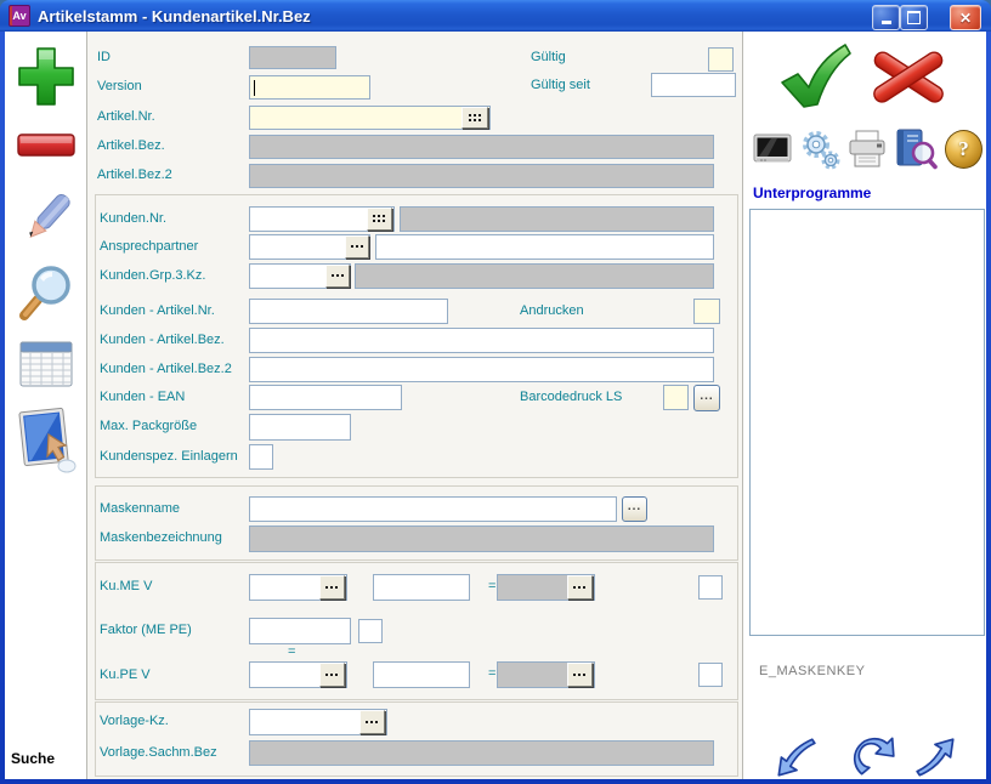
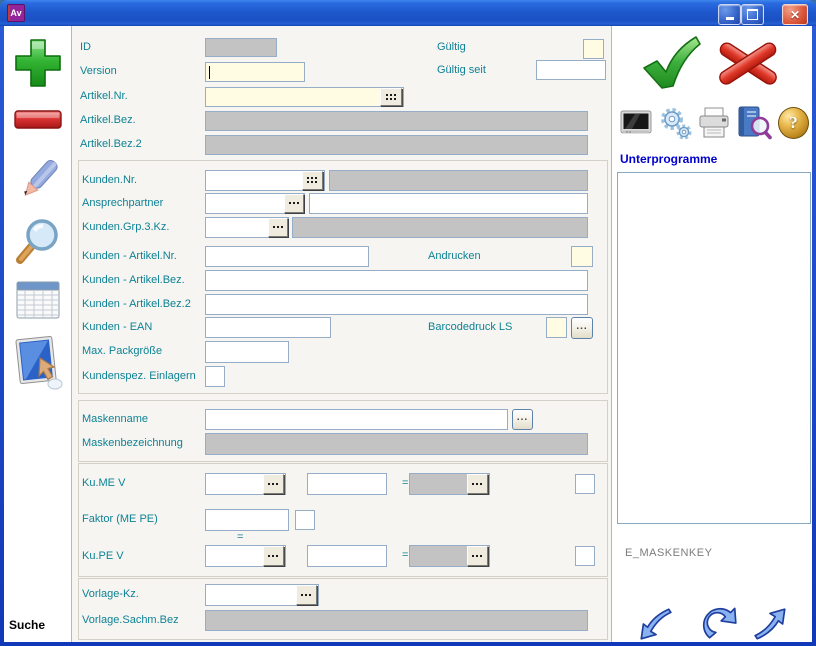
  Av
- Artikelstamm - Kundenartikel.Nr.Bez
  ✕
  Suche
  ID
  Gültig
  Version
  Gültig seit
  Artikel.Nr.
  Artikel.Bez.
  Artikel.Bez.2
  Kunden.Nr.
  Ansprechpartner
  Kunden.Grp.3.Kz.
  Kunden - Artikel.Nr.
  Andrucken
  Kunden - Artikel.Bez.
  Kunden - Artikel.Bez.2
  Kunden - EAN
  Barcodedruck LS
  ...
  Max. Packgröße
  Kundenspez. Einlagern
  Maskenname
  ...
  Maskenbezeichnung
  Ku.ME V
  =
  Faktor (ME PE)
  =
  Ku.PE V
  =
  Vorlage-Kz.
  Vorlage.Sachm.Bez
  ?
  Unterprogramme
  E_MASKENKEY
